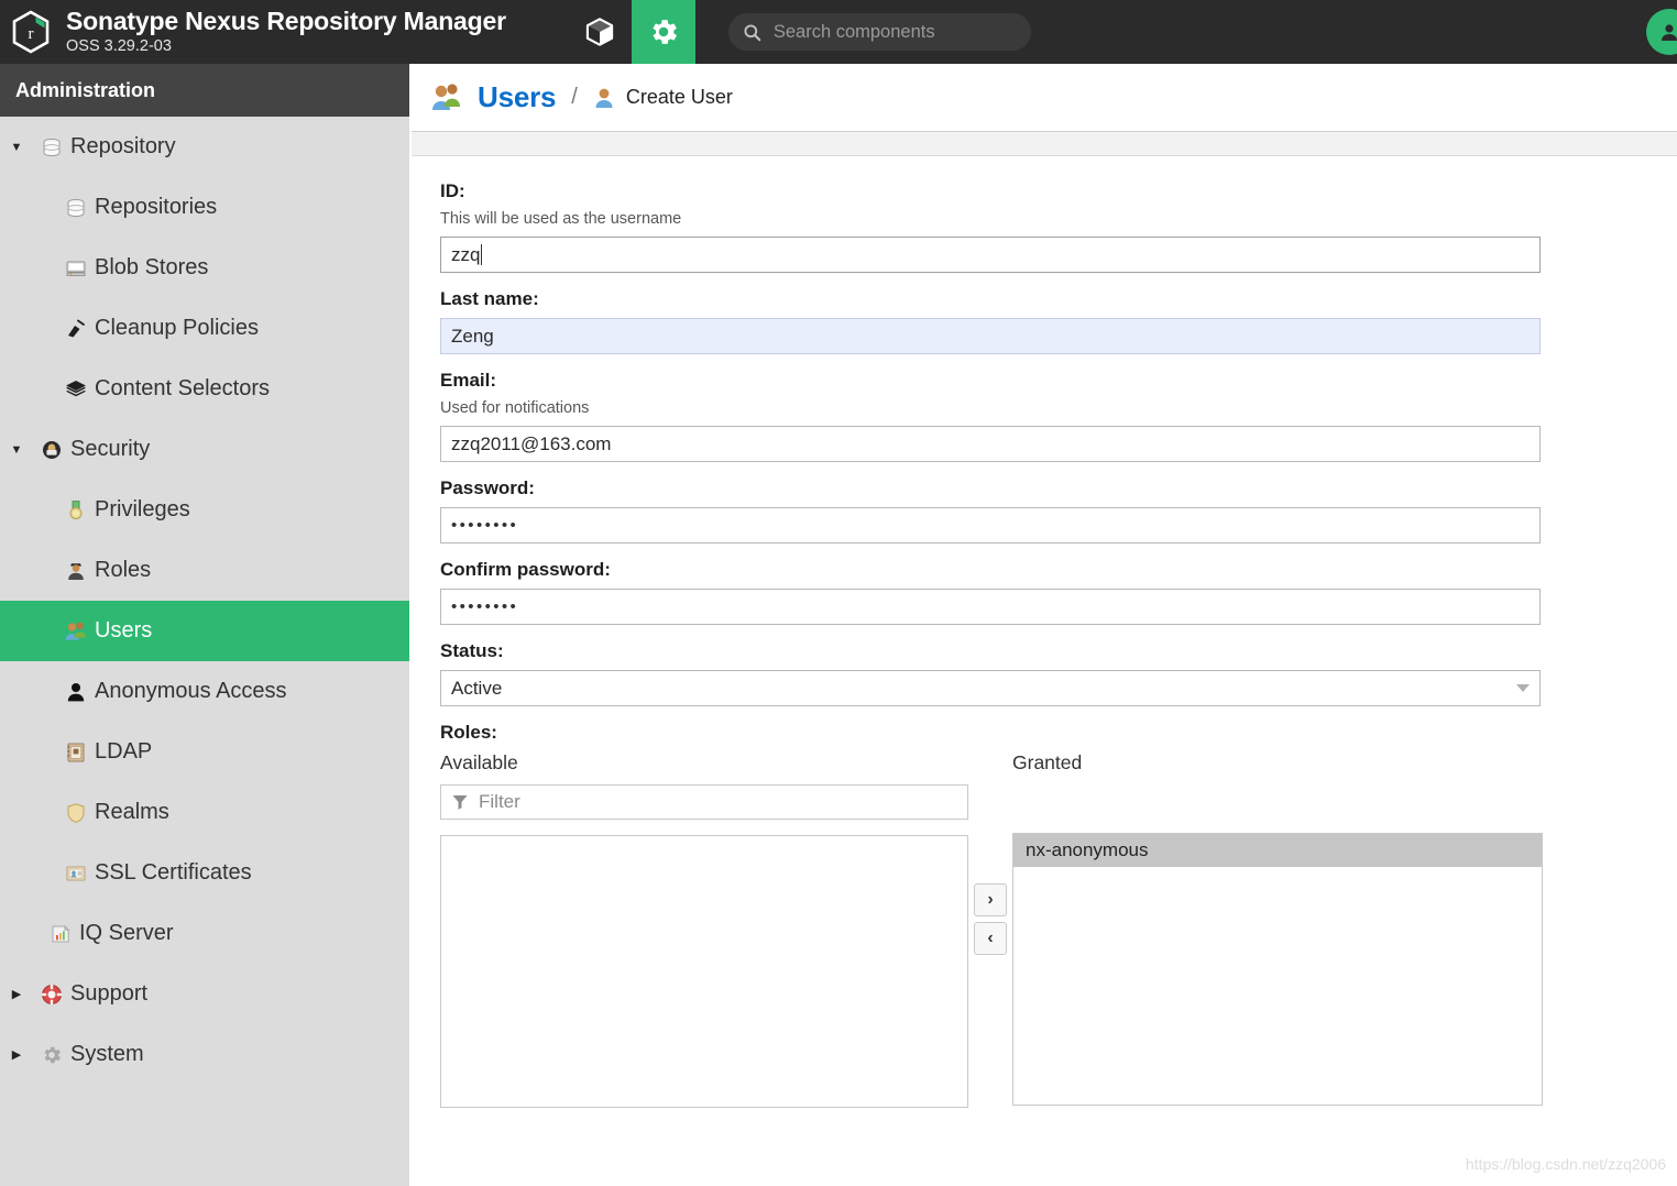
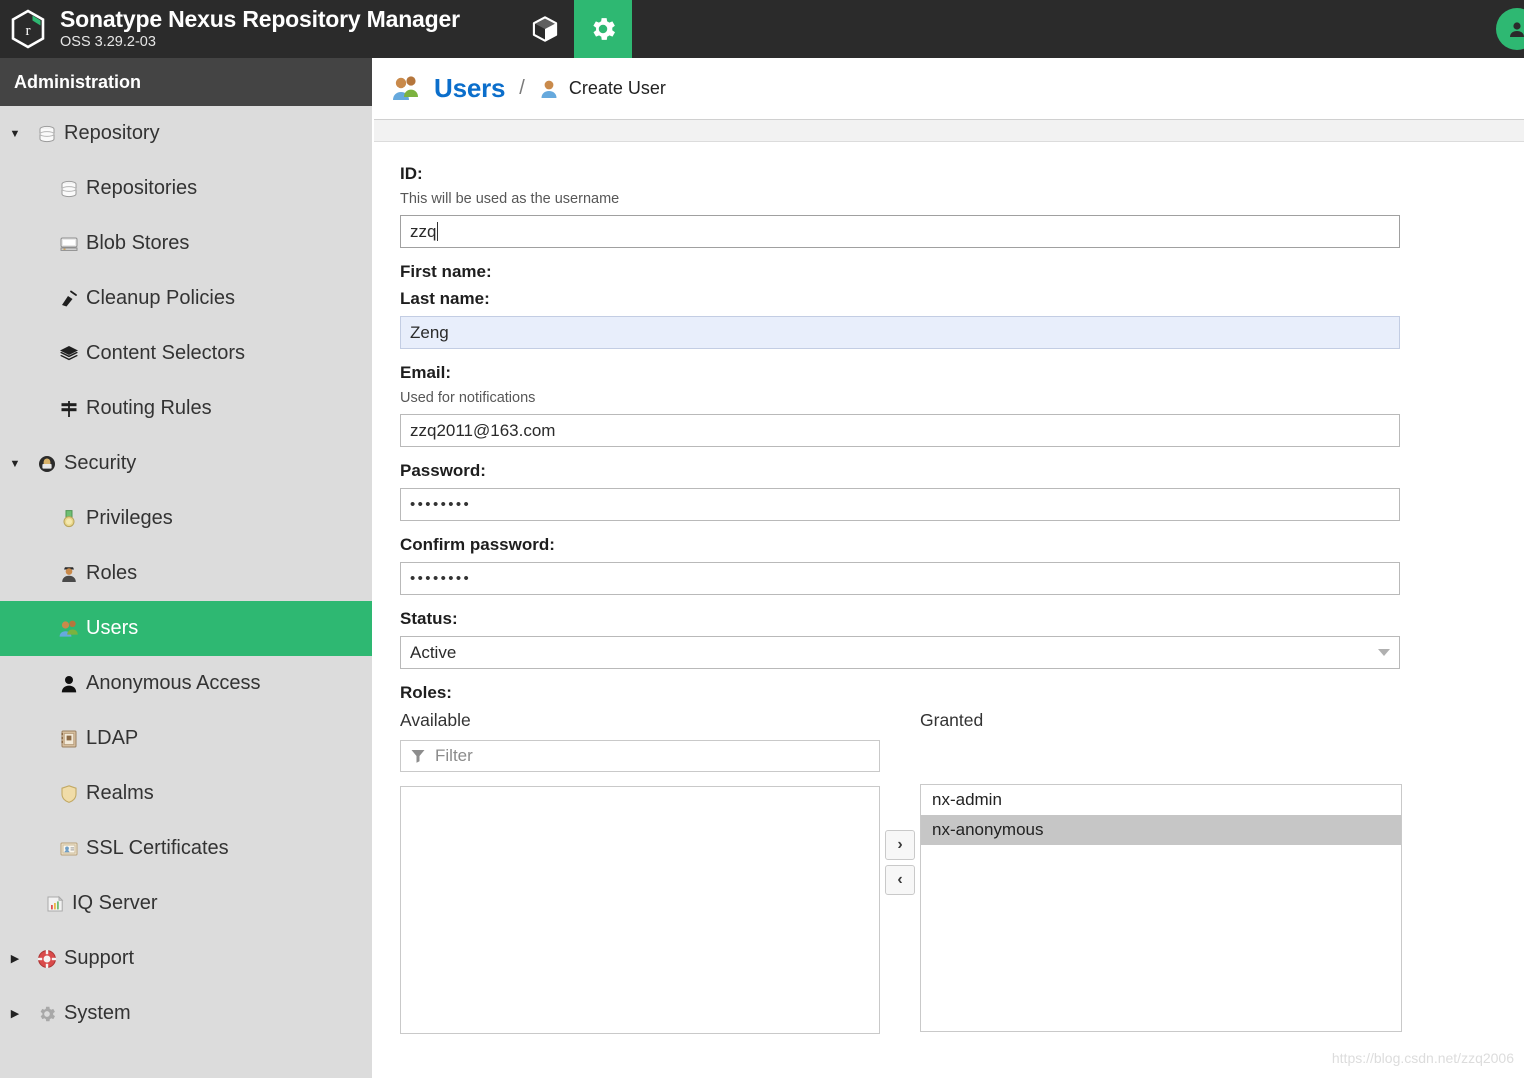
  r
  Sonatype Nexus Repository Manager
  OSS 3.29.2-03
- Search components
  Administration
  ▼
  Repository
  Repositories
  Blob Stores
  Cleanup Policies
  Content Selectors
+ Routing Rules
  ▼
  Security
  Privileges
  Roles
  Users
  Anonymous Access
  LDAP
  Realms
  SSL Certificates
  IQ Server
  ▶
  Support
  ▶
  System
  Users
  /
  Create User
  ID:
  This will be used as the username
  zzq
+ First name:
  Last name:
  Zeng
  Email:
  Used for notifications
  zzq2011@163.com
  Password:
  ••••••••
  Confirm password:
  ••••••••
  Status:
  Active
  Roles:
  Available
  Filter
  ›
  ‹
  Granted
+ nx-admin
  nx-anonymous
  https://blog.csdn.net/zzq2006
